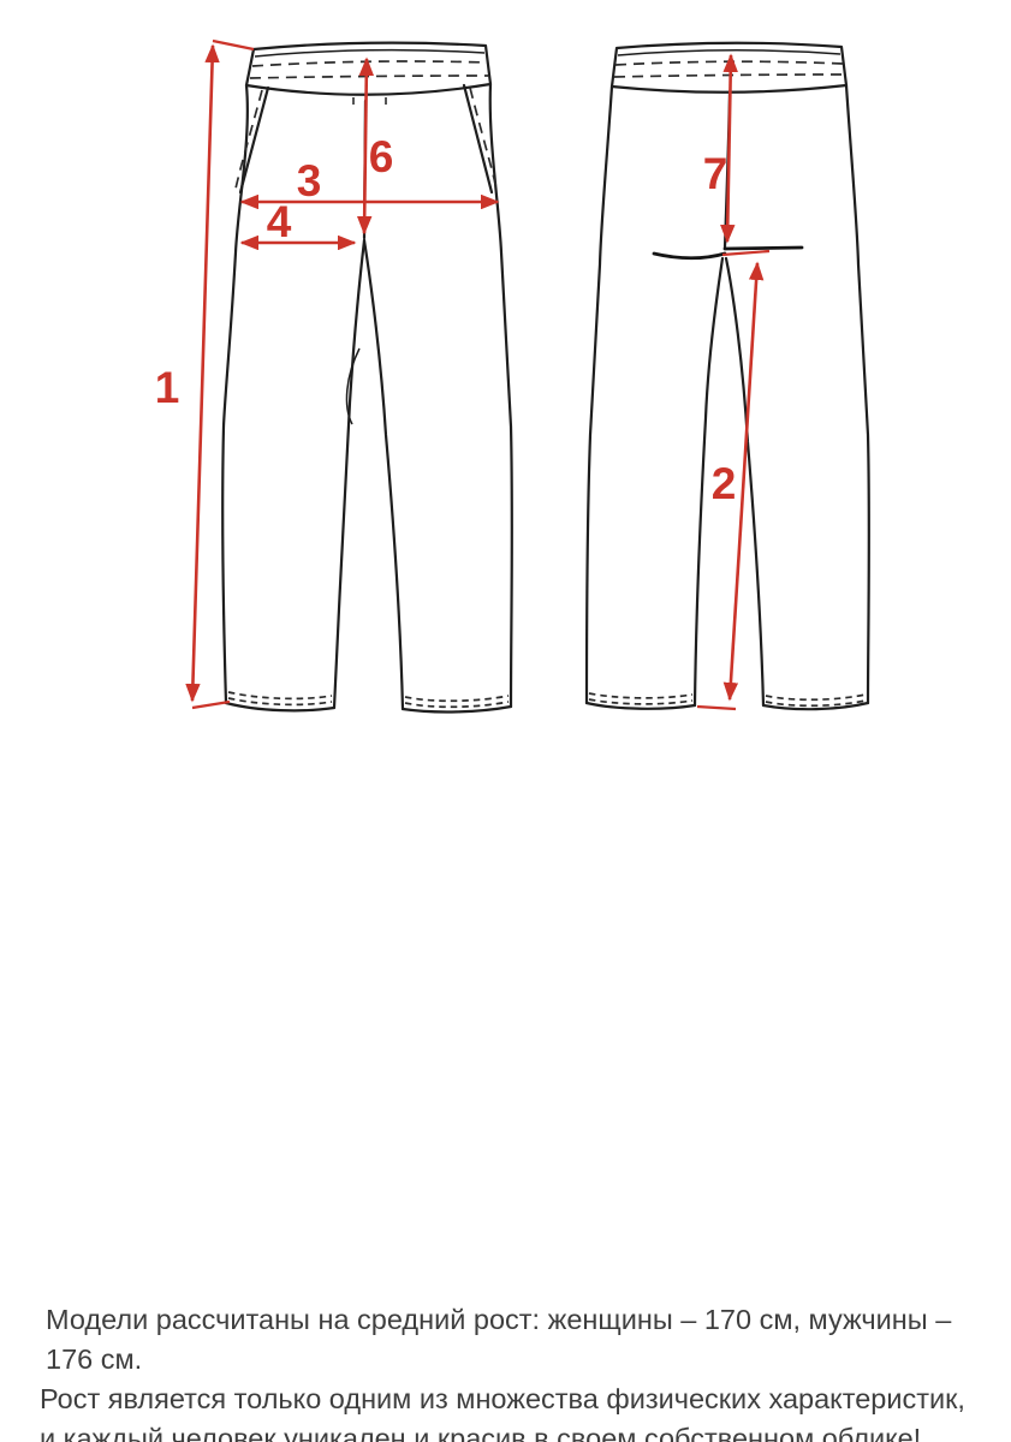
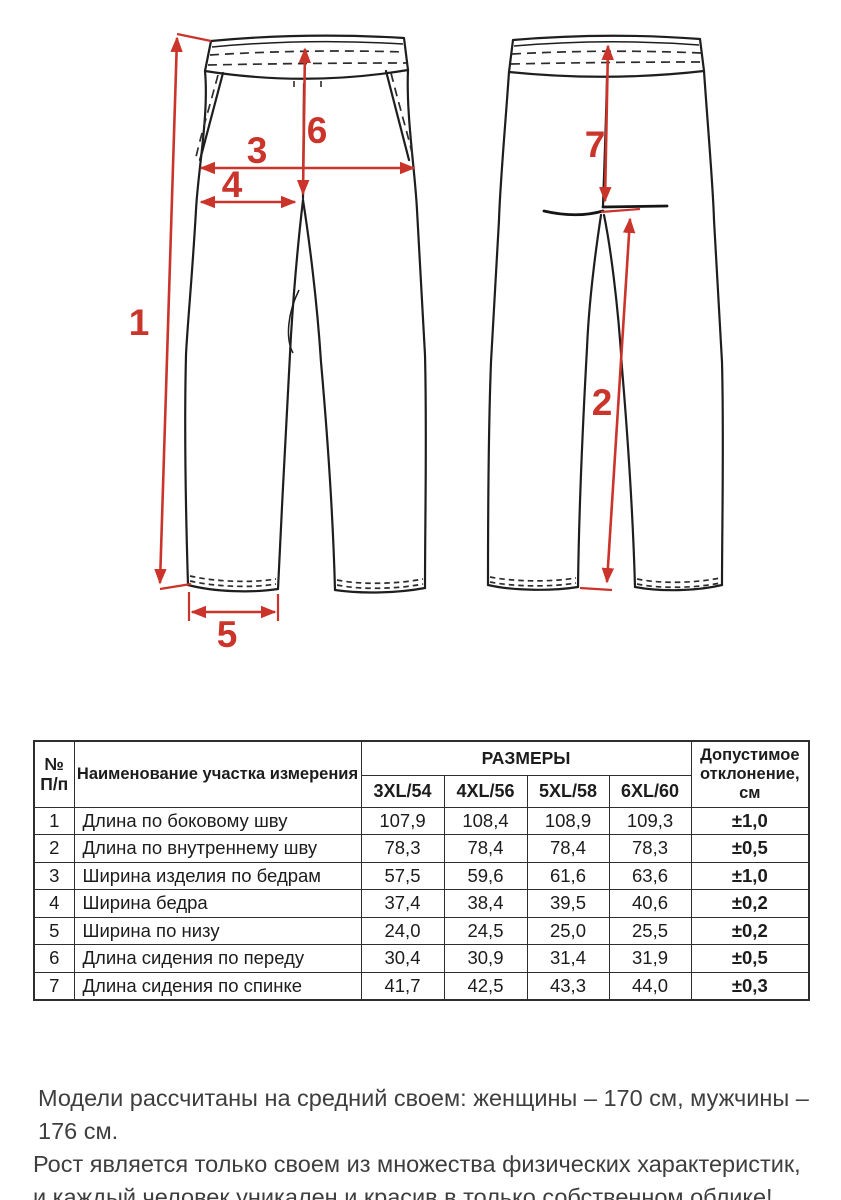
  1
  3
  4
  6
+ 5
  7
  2
+ № П/п	Наименование участка измерения	РАЗМЕРЫ	Допустимое отклонение, см
+ 3XL/54	4XL/56	5XL/58	6XL/60
+ 1	Длина по боковому шву	107,9	108,4	108,9	109,3	±1,0
+ 2	Длина по внутреннему шву	78,3	78,4	78,4	78,3	±0,5
+ 3	Ширина изделия по бедрам	57,5	59,6	61,6	63,6	±1,0
+ 4	Ширина бедра	37,4	38,4	39,5	40,6	±0,2
+ 5	Ширина по низу	24,0	24,5	25,0	25,5	±0,2
+ 6	Длина сидения по переду	30,4	30,9	31,4	31,9	±0,5
+ 7	Длина сидения по спинке	41,7	42,5	43,3	44,0	±0,3
- Модели рассчитаны на средний рост: женщины – 170 см, мужчины – 176 см.
+ Модели рассчитаны на средний своем: женщины – 170 см, мужчины – 176 см.
- Рост является только одним из множества физических характеристик,
+ Рост является только своем из множества физических характеристик,
- и каждый человек уникален и красив в своем собственном облике!
+ и каждый человек уникален и красив в только собственном облике!
